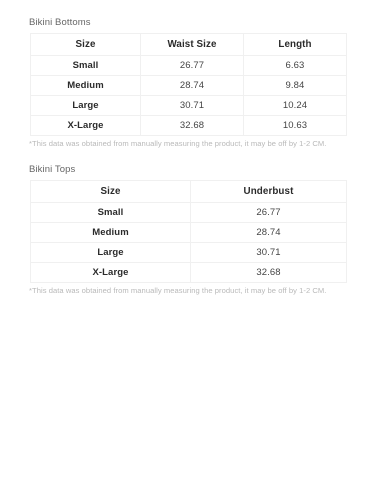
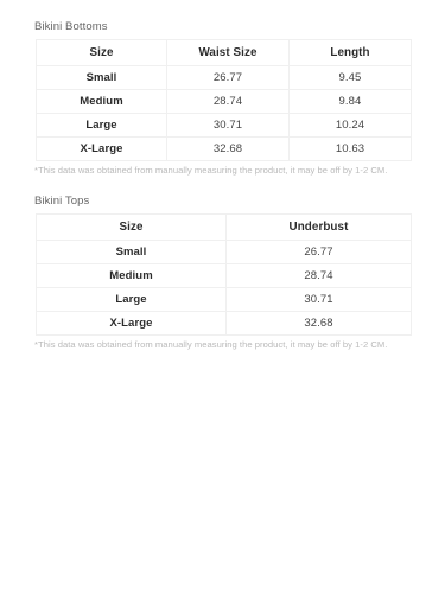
  Bikini Bottoms
  Size	Waist Size	Length
- Small	26.77	6.63
+ Small	26.77	9.45
  Medium	28.74	9.84
  Large	30.71	10.24
  X-Large	32.68	10.63
  *This data was obtained from manually measuring the product, it may be off by 1-2 CM.
  Bikini Tops
  Size	Underbust
  Small	26.77
  Medium	28.74
  Large	30.71
  X-Large	32.68
  *This data was obtained from manually measuring the product, it may be off by 1-2 CM.
